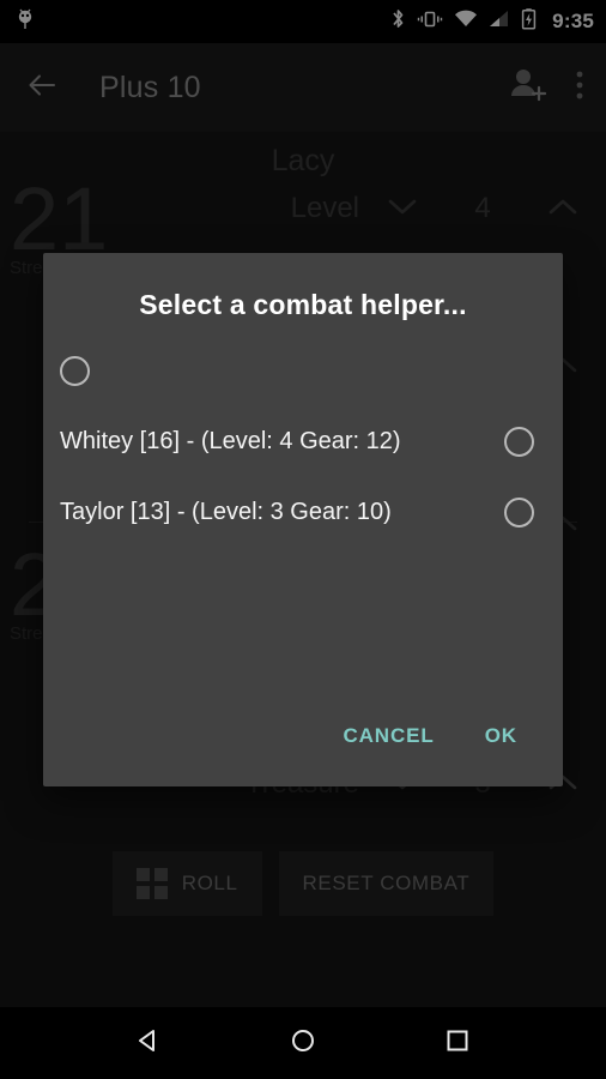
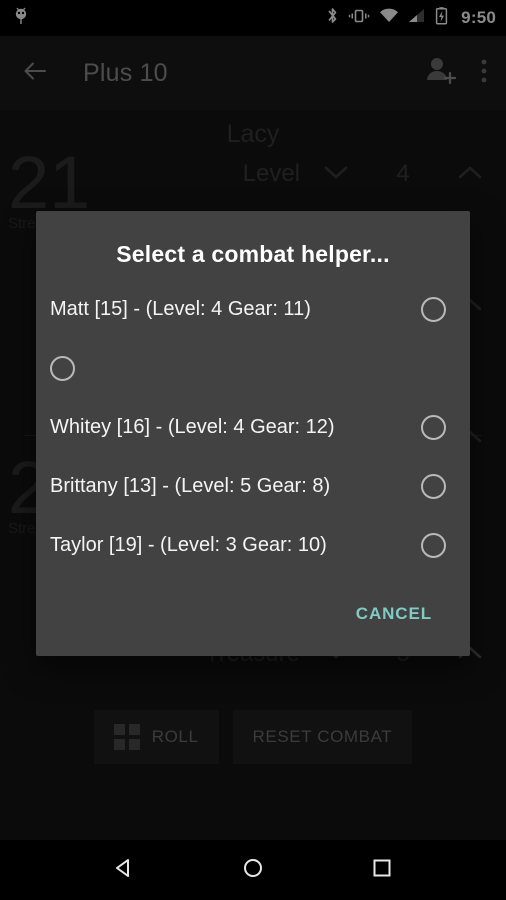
- 9:35
+ 9:50
  Plus 10
  21
  2
  ROLL
  RESET COMBAT
  Select a combat helper...
+ Matt [15] - (Level: 4 Gear: 11)
  Whitey [16] - (Level: 4 Gear: 12)
+ Brittany [13] - (Level: 5 Gear: 8)
- Taylor [13] - (Level: 3 Gear: 10)
+ Taylor [19] - (Level: 3 Gear: 10)
  CANCEL
- OK
